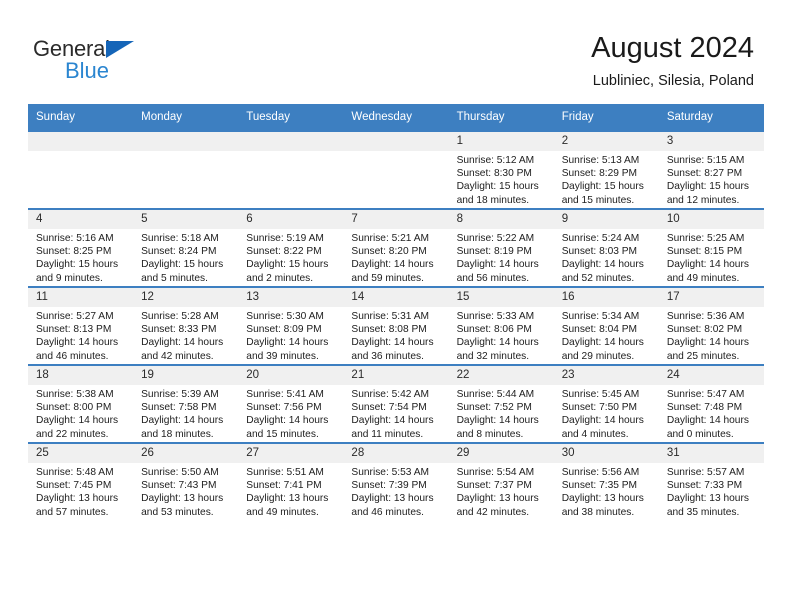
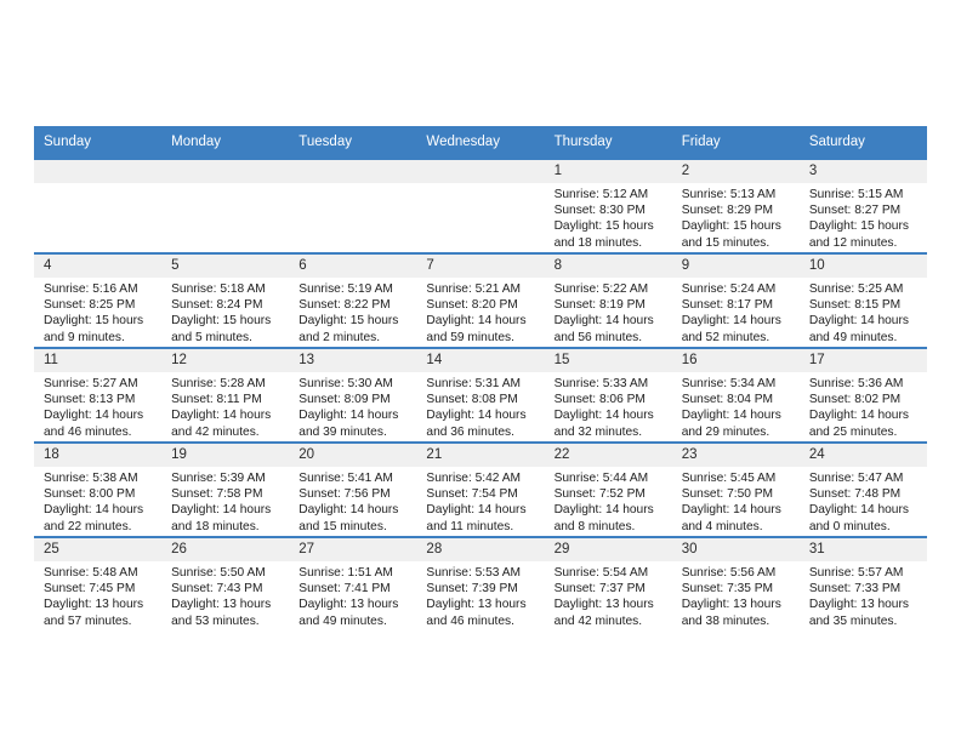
- General
- Blue
- August 2024
- Lubliniec, Silesia, Poland
  Sunday	Monday	Tuesday	Wednesday	Thursday	Friday	Saturday
  				1Sunrise: 5:12 AMSunset: 8:30 PMDaylight: 15 hoursand 18 minutes.	2Sunrise: 5:13 AMSunset: 8:29 PMDaylight: 15 hoursand 15 minutes.	3Sunrise: 5:15 AMSunset: 8:27 PMDaylight: 15 hoursand 12 minutes.
- 4Sunrise: 5:16 AMSunset: 8:25 PMDaylight: 15 hoursand 9 minutes.	5Sunrise: 5:18 AMSunset: 8:24 PMDaylight: 15 hoursand 5 minutes.	6Sunrise: 5:19 AMSunset: 8:22 PMDaylight: 15 hoursand 2 minutes.	7Sunrise: 5:21 AMSunset: 8:20 PMDaylight: 14 hoursand 59 minutes.	8Sunrise: 5:22 AMSunset: 8:19 PMDaylight: 14 hoursand 56 minutes.	9Sunrise: 5:24 AMSunset: 8:03 PMDaylight: 14 hoursand 52 minutes.	10Sunrise: 5:25 AMSunset: 8:15 PMDaylight: 14 hoursand 49 minutes.
+ 4Sunrise: 5:16 AMSunset: 8:25 PMDaylight: 15 hoursand 9 minutes.	5Sunrise: 5:18 AMSunset: 8:24 PMDaylight: 15 hoursand 5 minutes.	6Sunrise: 5:19 AMSunset: 8:22 PMDaylight: 15 hoursand 2 minutes.	7Sunrise: 5:21 AMSunset: 8:20 PMDaylight: 14 hoursand 59 minutes.	8Sunrise: 5:22 AMSunset: 8:19 PMDaylight: 14 hoursand 56 minutes.	9Sunrise: 5:24 AMSunset: 8:17 PMDaylight: 14 hoursand 52 minutes.	10Sunrise: 5:25 AMSunset: 8:15 PMDaylight: 14 hoursand 49 minutes.
- 11Sunrise: 5:27 AMSunset: 8:13 PMDaylight: 14 hoursand 46 minutes.	12Sunrise: 5:28 AMSunset: 8:33 PMDaylight: 14 hoursand 42 minutes.	13Sunrise: 5:30 AMSunset: 8:09 PMDaylight: 14 hoursand 39 minutes.	14Sunrise: 5:31 AMSunset: 8:08 PMDaylight: 14 hoursand 36 minutes.	15Sunrise: 5:33 AMSunset: 8:06 PMDaylight: 14 hoursand 32 minutes.	16Sunrise: 5:34 AMSunset: 8:04 PMDaylight: 14 hoursand 29 minutes.	17Sunrise: 5:36 AMSunset: 8:02 PMDaylight: 14 hoursand 25 minutes.
+ 11Sunrise: 5:27 AMSunset: 8:13 PMDaylight: 14 hoursand 46 minutes.	12Sunrise: 5:28 AMSunset: 8:11 PMDaylight: 14 hoursand 42 minutes.	13Sunrise: 5:30 AMSunset: 8:09 PMDaylight: 14 hoursand 39 minutes.	14Sunrise: 5:31 AMSunset: 8:08 PMDaylight: 14 hoursand 36 minutes.	15Sunrise: 5:33 AMSunset: 8:06 PMDaylight: 14 hoursand 32 minutes.	16Sunrise: 5:34 AMSunset: 8:04 PMDaylight: 14 hoursand 29 minutes.	17Sunrise: 5:36 AMSunset: 8:02 PMDaylight: 14 hoursand 25 minutes.
  18Sunrise: 5:38 AMSunset: 8:00 PMDaylight: 14 hoursand 22 minutes.	19Sunrise: 5:39 AMSunset: 7:58 PMDaylight: 14 hoursand 18 minutes.	20Sunrise: 5:41 AMSunset: 7:56 PMDaylight: 14 hoursand 15 minutes.	21Sunrise: 5:42 AMSunset: 7:54 PMDaylight: 14 hoursand 11 minutes.	22Sunrise: 5:44 AMSunset: 7:52 PMDaylight: 14 hoursand 8 minutes.	23Sunrise: 5:45 AMSunset: 7:50 PMDaylight: 14 hoursand 4 minutes.	24Sunrise: 5:47 AMSunset: 7:48 PMDaylight: 14 hoursand 0 minutes.
- 25Sunrise: 5:48 AMSunset: 7:45 PMDaylight: 13 hoursand 57 minutes.	26Sunrise: 5:50 AMSunset: 7:43 PMDaylight: 13 hoursand 53 minutes.	27Sunrise: 5:51 AMSunset: 7:41 PMDaylight: 13 hoursand 49 minutes.	28Sunrise: 5:53 AMSunset: 7:39 PMDaylight: 13 hoursand 46 minutes.	29Sunrise: 5:54 AMSunset: 7:37 PMDaylight: 13 hoursand 42 minutes.	30Sunrise: 5:56 AMSunset: 7:35 PMDaylight: 13 hoursand 38 minutes.	31Sunrise: 5:57 AMSunset: 7:33 PMDaylight: 13 hoursand 35 minutes.
+ 25Sunrise: 5:48 AMSunset: 7:45 PMDaylight: 13 hoursand 57 minutes.	26Sunrise: 5:50 AMSunset: 7:43 PMDaylight: 13 hoursand 53 minutes.	27Sunrise: 1:51 AMSunset: 7:41 PMDaylight: 13 hoursand 49 minutes.	28Sunrise: 5:53 AMSunset: 7:39 PMDaylight: 13 hoursand 46 minutes.	29Sunrise: 5:54 AMSunset: 7:37 PMDaylight: 13 hoursand 42 minutes.	30Sunrise: 5:56 AMSunset: 7:35 PMDaylight: 13 hoursand 38 minutes.	31Sunrise: 5:57 AMSunset: 7:33 PMDaylight: 13 hoursand 35 minutes.
